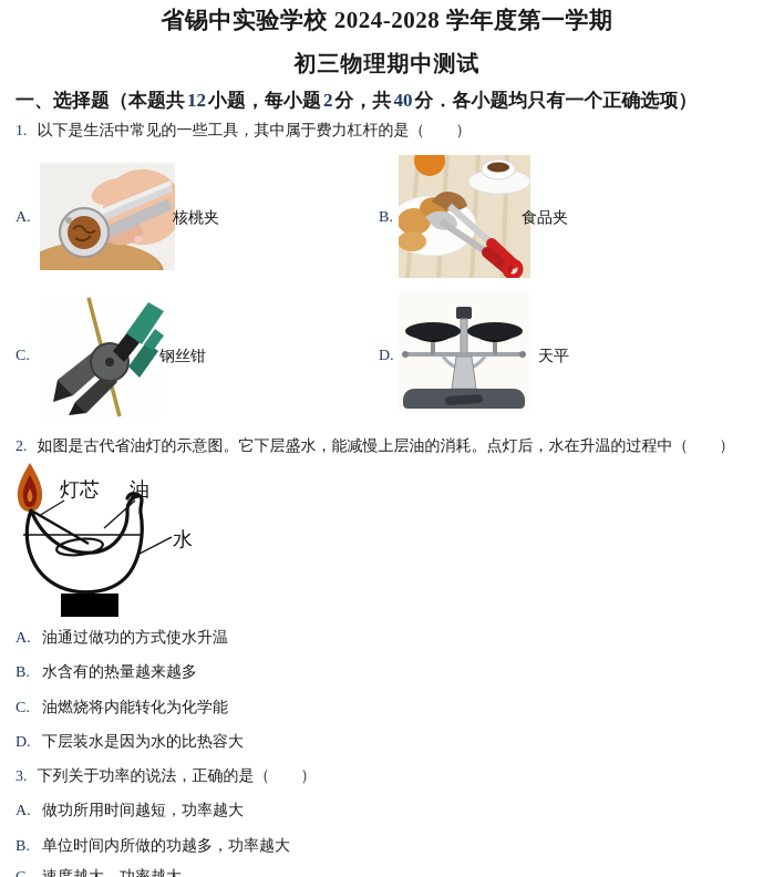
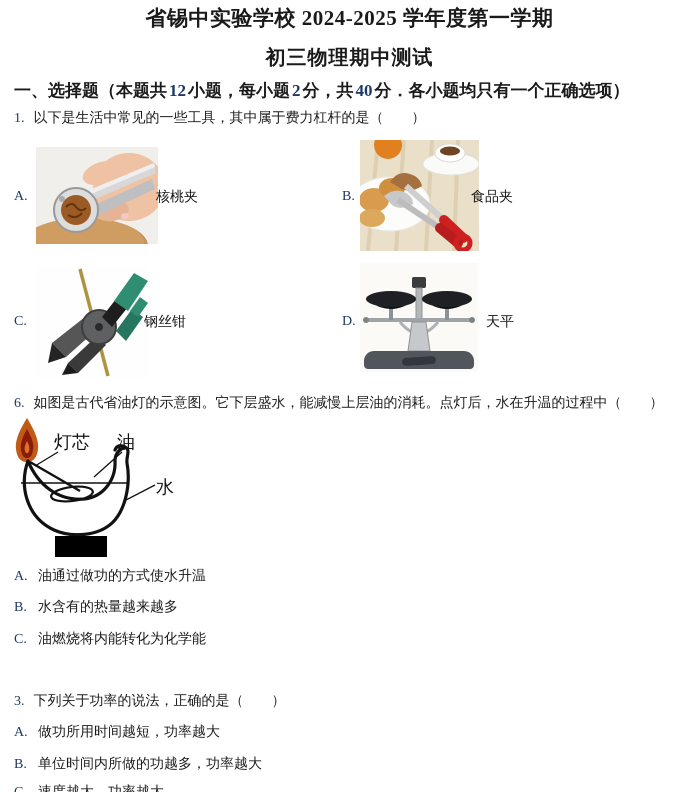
- 省锡中实验学校 2024-2028 学年度第一学期
+ 省锡中实验学校 2024-2025 学年度第一学期
  初三物理期中测试
  一、选择题（本题共12小题，每小题2分，共40分．各小题均只有一个正确选项）
  1. 以下是生活中常见的一些工具，其中属于费力杠杆的是（ ）
  A.
  核桃夹
  B.
  食品夹
  C.
  钢丝钳
  D.
  天平
- 2. 如图是古代省油灯的示意图。它下层盛水，能减慢上层油的消耗。点灯后，水在升温的过程中（ ）
+ 6. 如图是古代省油灯的示意图。它下层盛水，能减慢上层油的消耗。点灯后，水在升温的过程中（ ）
  灯芯
  油
  水
  A. 油通过做功的方式使水升温
  B. 水含有的热量越来越多
  C. 油燃烧将内能转化为化学能
- D. 下层装水是因为水的比热容大
  3. 下列关于功率的说法，正确的是（ ）
  A. 做功所用时间越短，功率越大
  B. 单位时间内所做的功越多，功率越大
